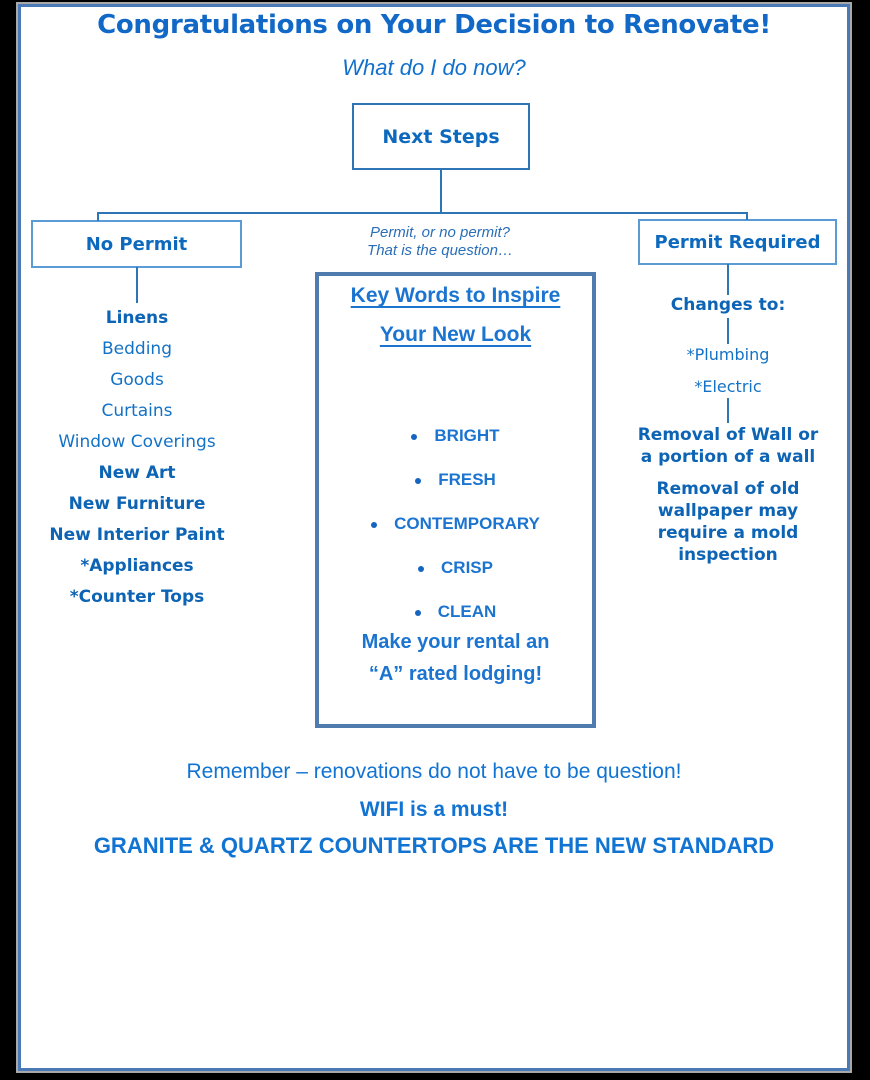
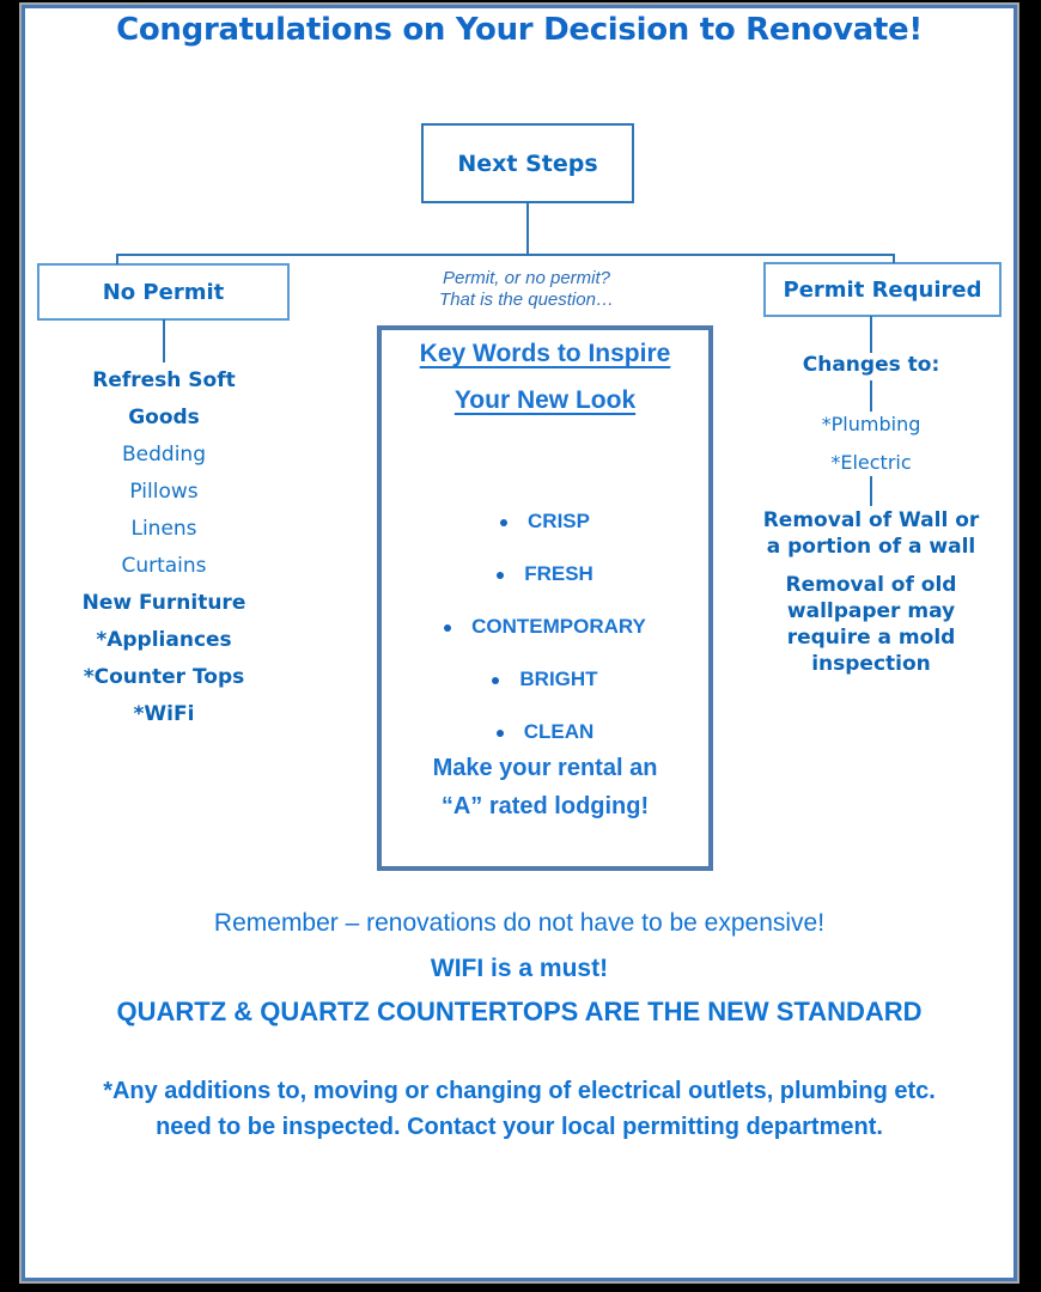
  Congratulations on Your Decision to Renovate!
- What do I do now?
  Next Steps
  No Permit
  Permit Required
  Permit, or no permit?
  That is the question…
+ Refresh Soft
- Linens
+ Goods
  Bedding
+ Pillows
- Goods
+ Linens
  Curtains
- Window Coverings
- New Art
  New Furniture
- New Interior Paint
  *Appliances
  *Counter Tops
+ *WiFi
  Key Words to Inspire
  Your New Look
- BRIGHT
+ CRISP
  FRESH
  CONTEMPORARY
- CRISP
+ BRIGHT
  CLEAN
  Make your rental an
  “A” rated lodging!
  Changes to:
  *Plumbing
  *Electric
  Removal of Wall or
  a portion of a wall
  Removal of old
  wallpaper may
  require a mold
  inspection
- Remember – renovations do not have to be question!
+ Remember – renovations do not have to be expensive!
  WIFI is a must!
- GRANITE & QUARTZ COUNTERTOPS ARE THE NEW STANDARD
+ QUARTZ & QUARTZ COUNTERTOPS ARE THE NEW STANDARD
+ *Any additions to, moving or changing of electrical outlets, plumbing etc.
+ need to be inspected. Contact your local permitting department.
